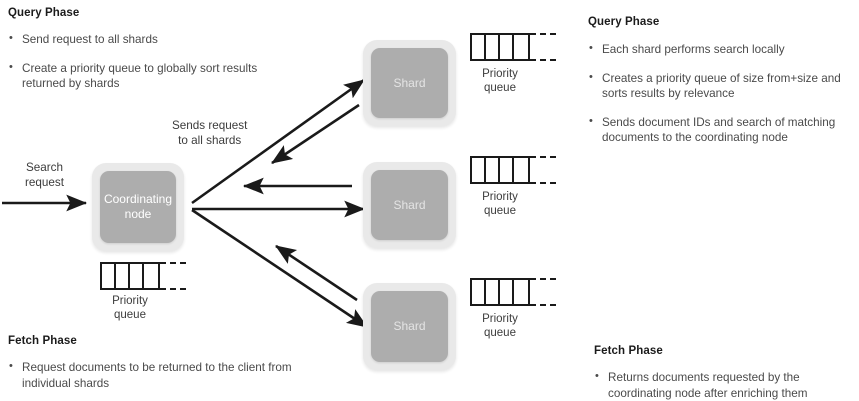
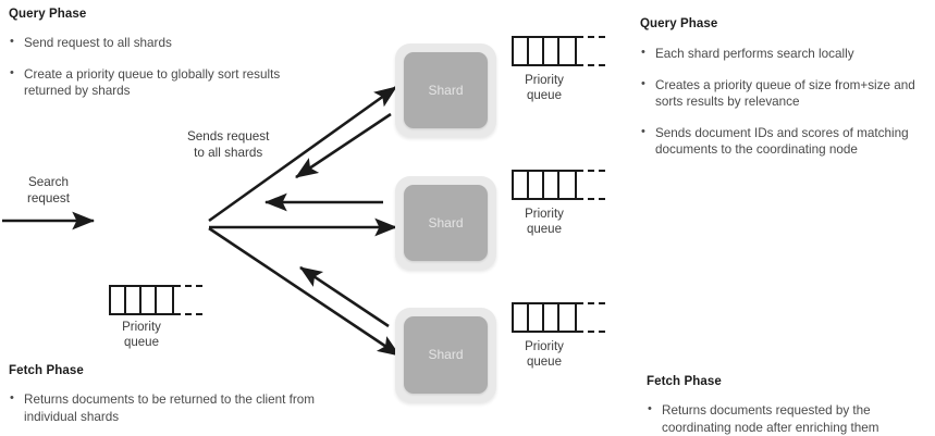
  Query Phase
  Send request to all shards
  Create a priority queue to globally sort results returned by shards
  Fetch Phase
- Request documents to be returned to the client from individual shards
+ Returns documents to be returned to the client from individual shards
  Query Phase
  Each shard performs search locally
  Creates a priority queue of size from+size and sorts results by relevance
- Sends document IDs and search of matching documents to the coordinating node
+ Sends document IDs and scores of matching documents to the coordinating node
  Fetch Phase
  Returns documents requested by the coordinating node after enriching them
  Search
  request
  Sends request
  to all shards
- Coordinating
- node
  Priority
  queue
  Shard
  Priority
  queue
  Shard
  Priority
  queue
  Shard
  Priority
  queue
